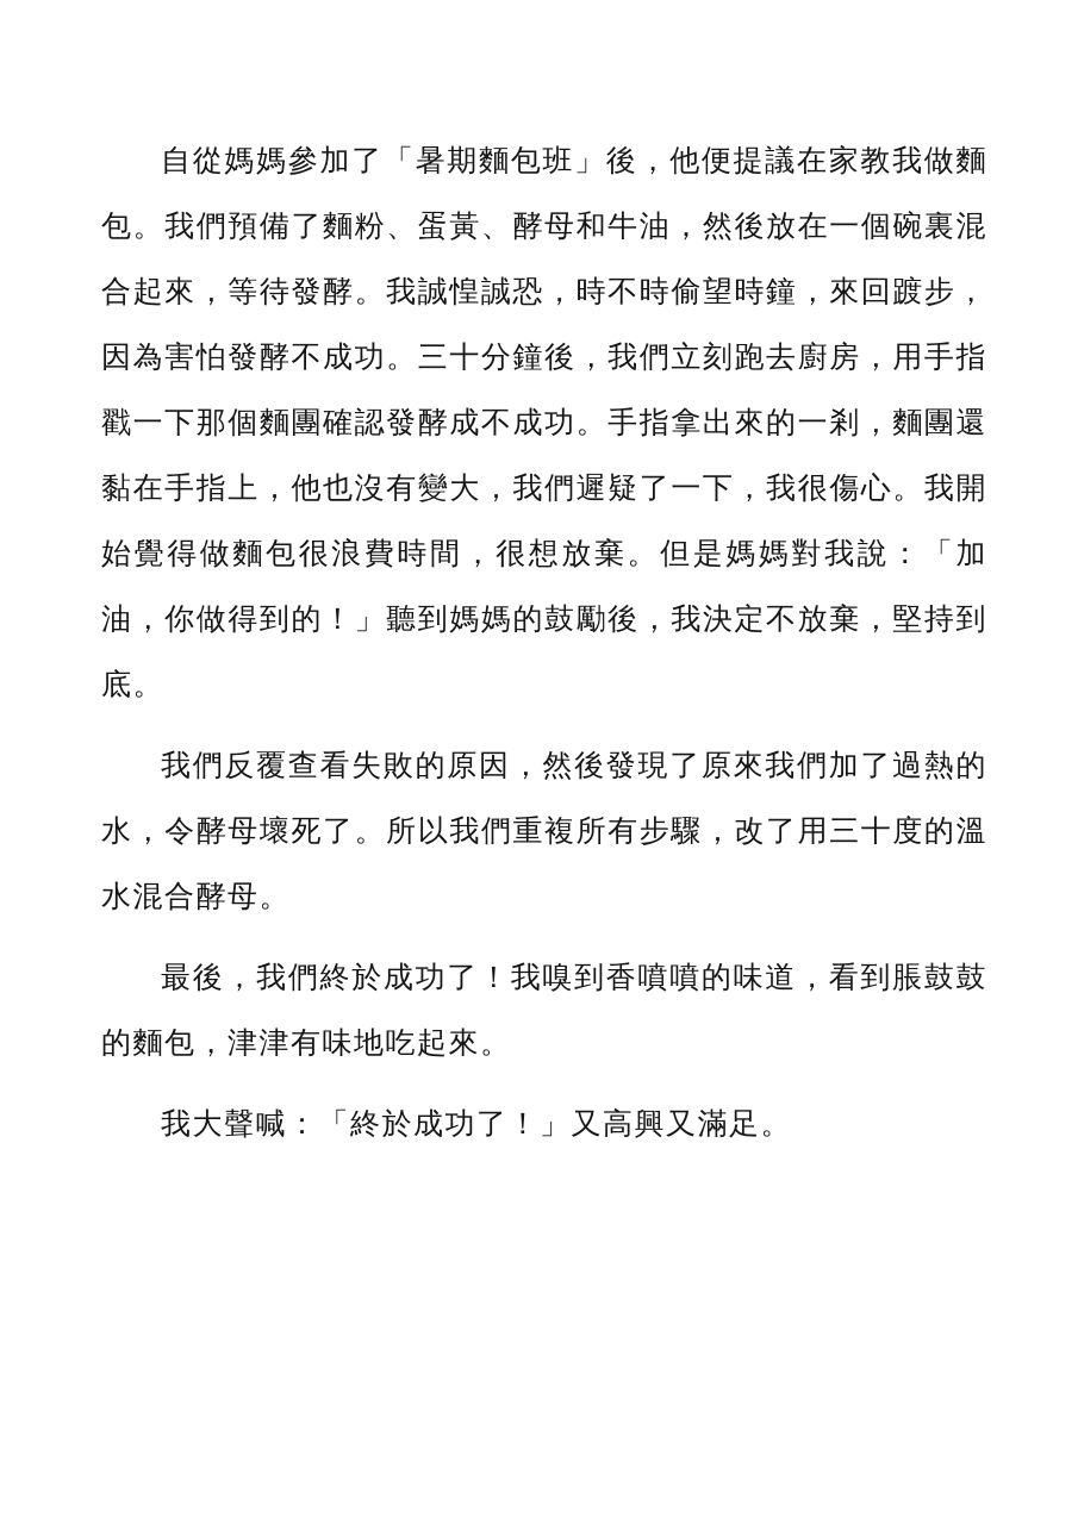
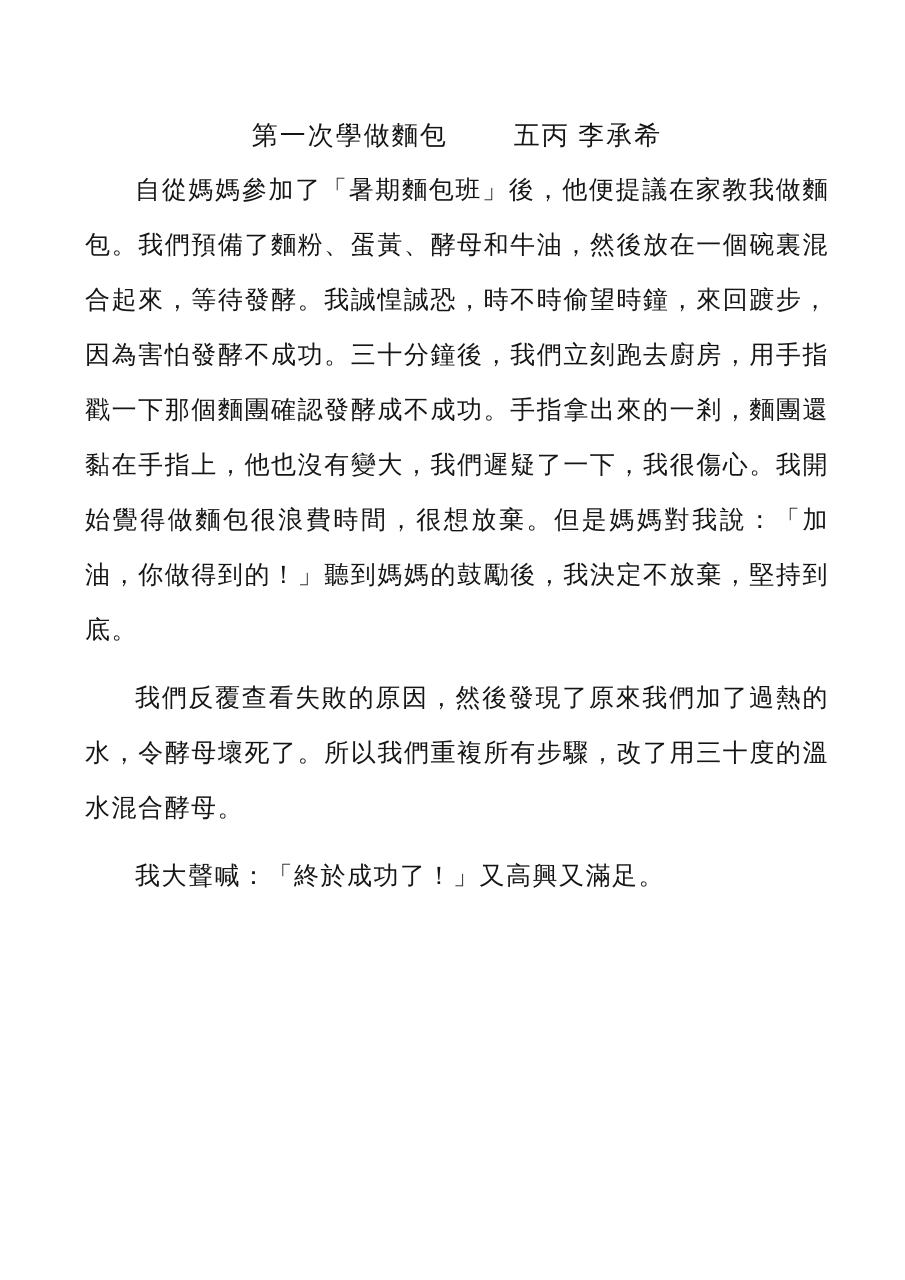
+ 第一次學做麵包
+ 五丙 李承希
  自從媽媽參加了「暑期麵包班」後，他便提議在家教我做麵包。我們預備了麵粉、蛋黃、酵母和牛油，然後放在一個碗裏混合起來，等待發酵。我誠惶誠恐，時不時偷望時鐘，來回踱步，因為害怕發酵不成功。三十分鐘後，我們立刻跑去廚房，用手指戳一下那個麵團確認發酵成不成功。手指拿出來的一剎，麵團還黏在手指上，他也沒有變大，我們遲疑了一下，我很傷心。我開始覺得做麵包很浪費時間，很想放棄。但是媽媽對我說：「加油，你做得到的！」聽到媽媽的鼓勵後，我決定不放棄，堅持到底。
  我們反覆查看失敗的原因，然後發現了原來我們加了過熱的水，令酵母壞死了。所以我們重複所有步驟，改了用三十度的溫水混合酵母。
- 最後，我們終於成功了！我嗅到香噴噴的味道，看到脹鼓鼓的麵包，津津有味地吃起來。
  我大聲喊：「終於成功了！」又高興又滿足。
